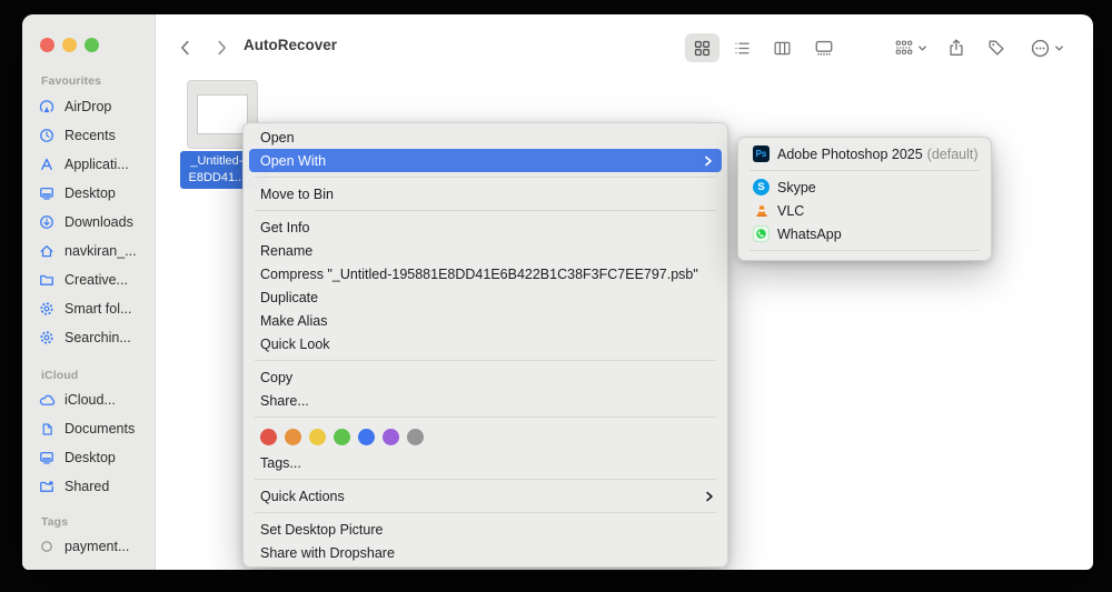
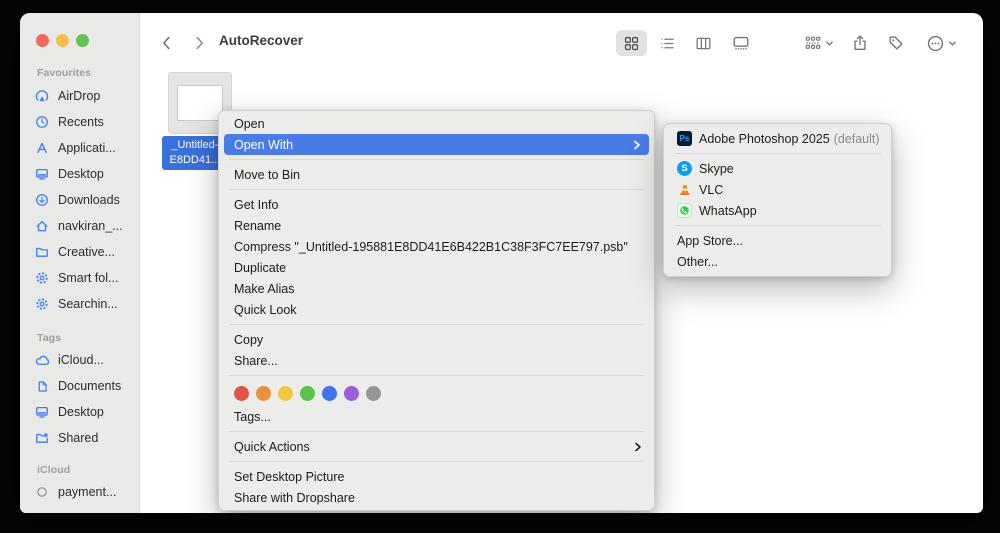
  Favourites
  AirDrop
  Recents
  Applicati...
  Desktop
  Downloads
  navkiran_...
  Creative...
  Smart fol...
  Searchin...
- iCloud
+ Tags
  iCloud...
  Documents
  Desktop
  Shared
- Tags
+ iCloud
  payment...
  AutoRecover
  _Untitled-
  E8DD41..
  Open
  Open With
  Move to Bin
  Get Info
  Rename
  Compress "_Untitled-195881E8DD41E6B422B1C38F3FC7EE797.psb"
  Duplicate
  Make Alias
  Quick Look
  Copy
  Share...
  Tags...
  Quick Actions
  Set Desktop Picture
  Share with Dropshare
  Ps
  Adobe Photoshop 2025
  (default)
  S
  Skype
  VLC
  WhatsApp
+ App Store...
+ Other...
